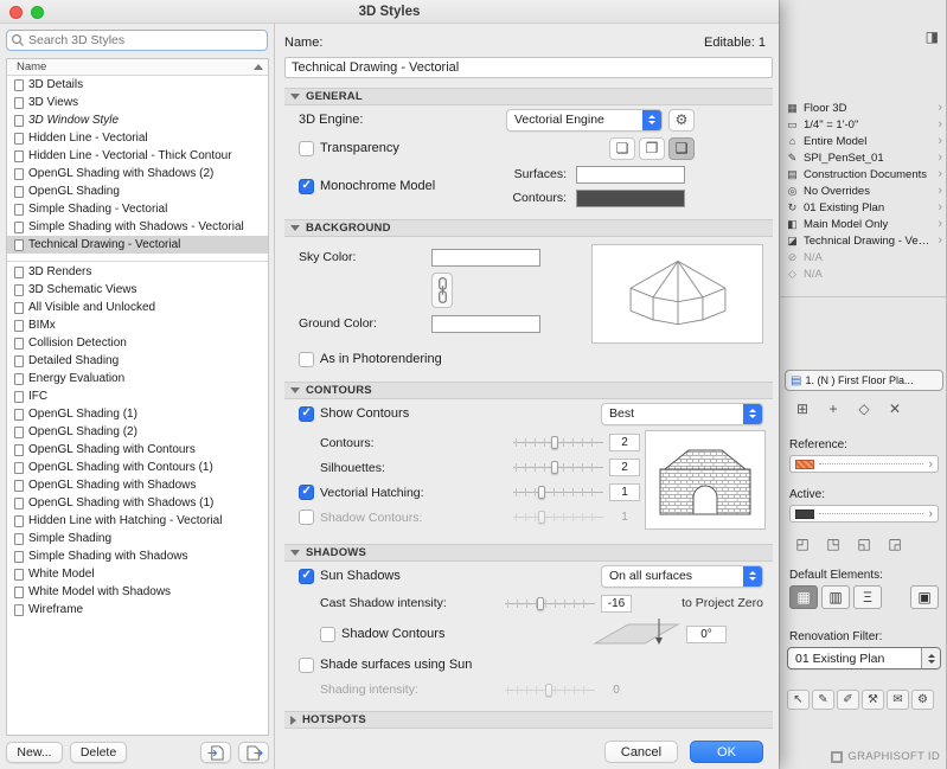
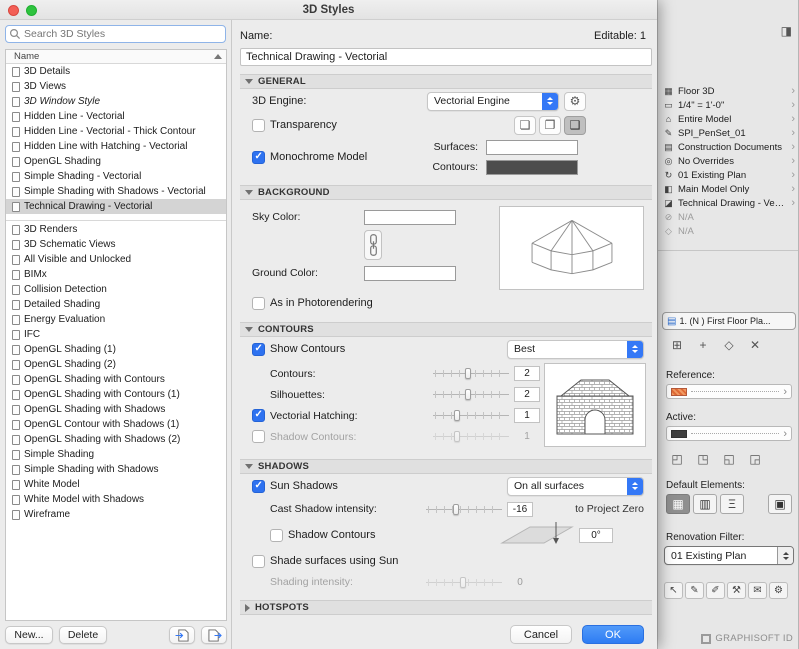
  ◨
  ▦
  Floor 3D
  ›
  ▭
  1/4" = 1'-0"
  ›
  ⌂
  Entire Model
  ›
  ✎
  SPI_PenSet_01
  ›
  ▤
  Construction Documents
  ›
  ◎
  No Overrides
  ›
  ↻
  01 Existing Plan
  ›
  ◧
  Main Model Only
  ›
  ◪
  Technical Drawing - Vecto
  ›
  ⊘
  N/A
  ◇
  N/A
  ▤
  1. (N ) First Floor Pla...
  ⊞
  +
  ◇
  ✕
  Reference:
  ›
  Active:
  ›
  ◰
  ◳
  ◱
  ◲
  Default Elements:
  ▦
  ▥
  Ξ
  ▣
  Renovation Filter:
  01 Existing Plan
  ↖
  ✎
  ✐
  ⚒
  ✉
  ⚙
  GRAPHISOFT ID
  3D Styles
  Search 3D Styles
  Name
  3D Details
  3D Views
  3D Window Style
  Hidden Line - Vectorial
  Hidden Line - Vectorial - Thick Contour
- OpenGL Shading with Shadows (2)
+ Hidden Line with Hatching - Vectorial
  OpenGL Shading
  Simple Shading - Vectorial
  Simple Shading with Shadows - Vectorial
  Technical Drawing - Vectorial
  3D Renders
  3D Schematic Views
  All Visible and Unlocked
  BIMx
  Collision Detection
  Detailed Shading
  Energy Evaluation
  IFC
  OpenGL Shading (1)
  OpenGL Shading (2)
  OpenGL Shading with Contours
  OpenGL Shading with Contours (1)
  OpenGL Shading with Shadows
- OpenGL Shading with Shadows (1)
+ OpenGL Contour with Shadows (1)
- Hidden Line with Hatching - Vectorial
+ OpenGL Shading with Shadows (2)
  Simple Shading
  Simple Shading with Shadows
  White Model
  White Model with Shadows
  Wireframe
  New...
  Delete
  Name:
  Editable: 1
  Technical Drawing - Vectorial
  GENERAL
  3D Engine:
  Vectorial Engine
  ⚙
  Transparency
  ❏
  ❐
  ❑
  Monochrome Model
  Surfaces:
  Contours:
  BACKGROUND
  Sky Color:
  Ground Color:
  As in Photorendering
  CONTOURS
  Show Contours
  Best
  Contours:
  2
  Silhouettes:
  2
  Vectorial Hatching:
  1
  Shadow Contours:
  1
  SHADOWS
  Sun Shadows
  On all surfaces
  Cast Shadow intensity:
  -16
  to Project Zero
  Shadow Contours
  0°
  Shade surfaces using Sun
  Shading intensity:
  0
  HOTSPOTS
  Cancel
  OK
